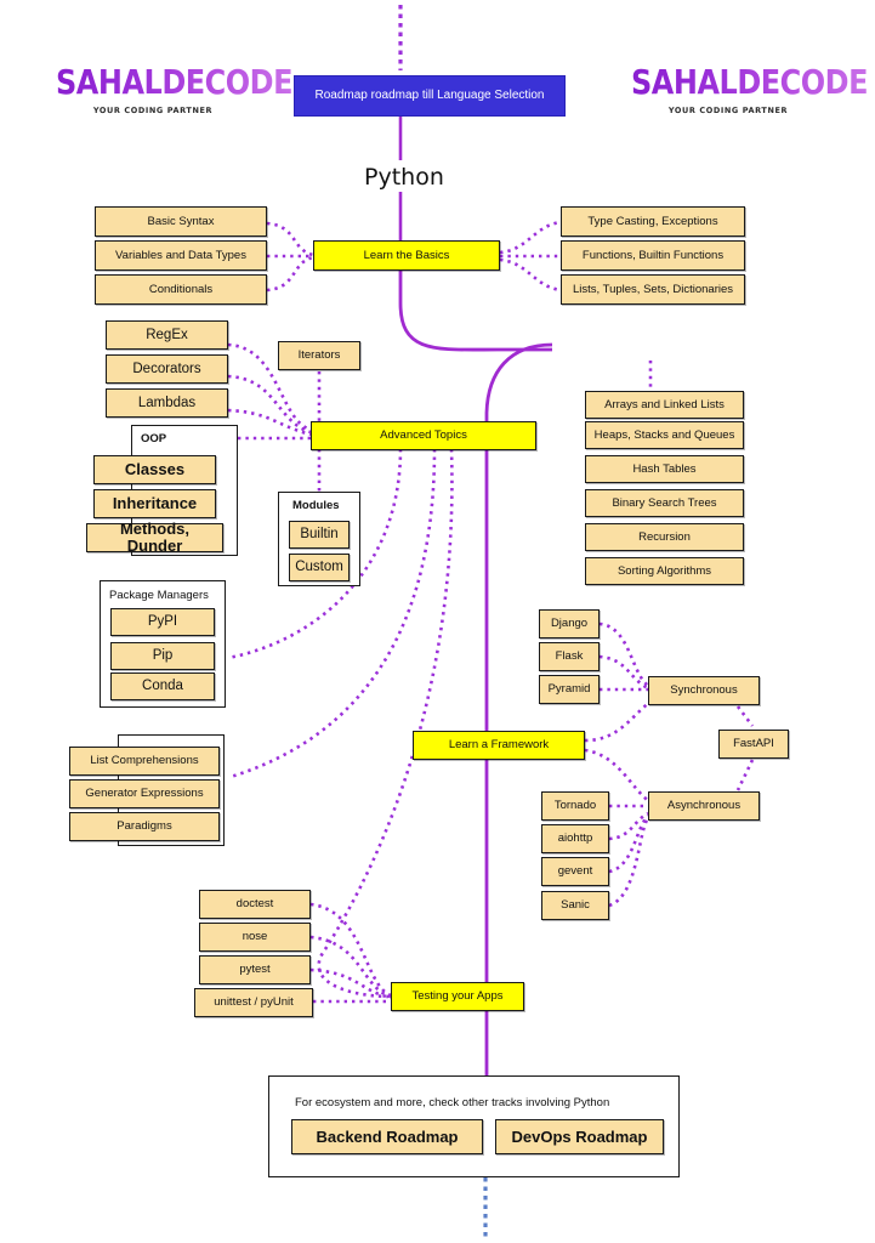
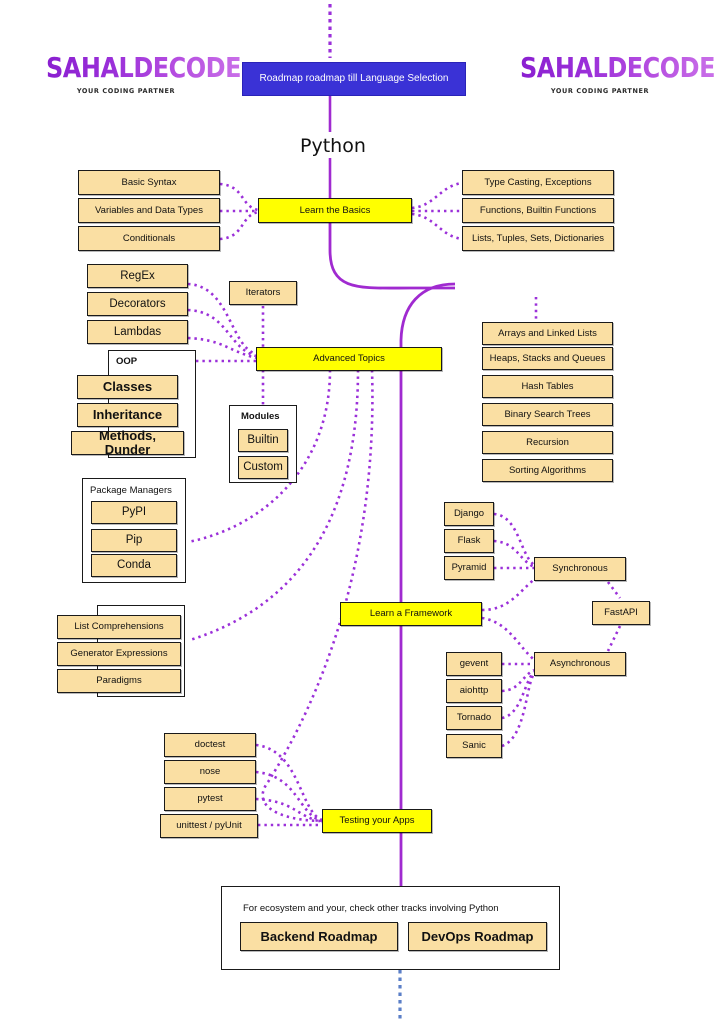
  SAHALDECODE
  YOUR CODING PARTNER
  SAHALDECODE
  YOUR CODING PARTNER
  Roadmap roadmap till Language Selection
  Python
  Learn the Basics
  Basic Syntax
  Variables and Data Types
  Conditionals
  Type Casting, Exceptions
  Functions, Builtin Functions
  Lists, Tuples, Sets, Dictionaries
  Advanced Topics
  RegEx
  Decorators
  Lambdas
  Iterators
  OOP
  Classes
  Inheritance
  Methods, Dunder
  Modules
  Builtin
  Custom
  Package Managers
  PyPI
  Pip
  Conda
  List Comprehensions
  Generator Expressions
  Paradigms
  Arrays and Linked Lists
  Heaps, Stacks and Queues
  Hash Tables
  Binary Search Trees
  Recursion
  Sorting Algorithms
  Learn a Framework
  Django
  Flask
  Pyramid
  Synchronous
  FastAPI
  Asynchronous
- Tornado
+ gevent
  aiohttp
- gevent
+ Tornado
  Sanic
  Testing your Apps
  doctest
  nose
  pytest
  unittest / pyUnit
- For ecosystem and more, check other tracks involving Python
+ For ecosystem and your, check other tracks involving Python
  Backend Roadmap
  DevOps Roadmap
